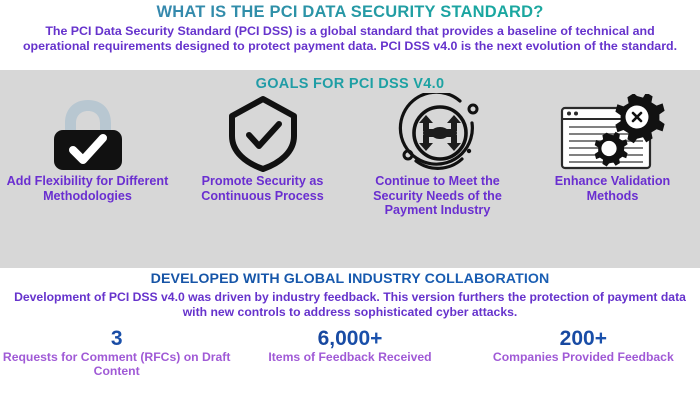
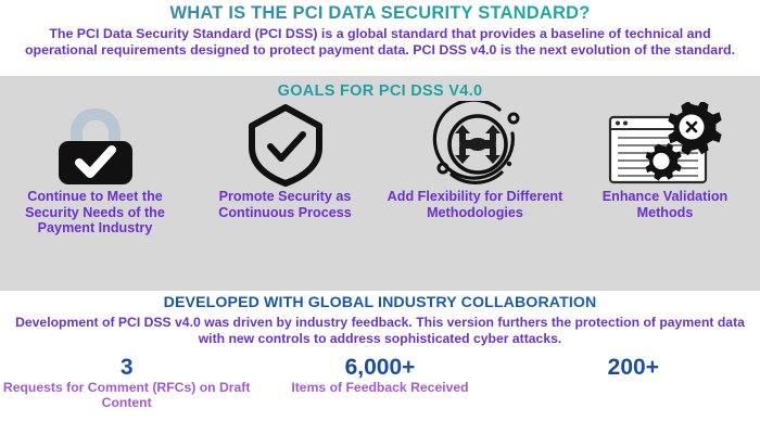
  WHAT IS THE PCI DATA SECURITY STANDARD?
  The PCI Data Security Standard (PCI DSS) is a global standard that provides a baseline of technical and operational requirements designed to protect payment data. PCI DSS v4.0 is the next evolution of the standard.
  GOALS FOR PCI DSS V4.0
- Add Flexibility for Different Methodologies
+ Continue to Meet the Security Needs of the Payment Industry
  Promote Security as Continuous Process
- Continue to Meet the Security Needs of the Payment Industry
+ Add Flexibility for Different Methodologies
  Enhance Validation Methods
  DEVELOPED WITH GLOBAL INDUSTRY COLLABORATION
  Development of PCI DSS v4.0 was driven by industry feedback. This version furthers the protection of payment data with new controls to address sophisticated cyber attacks.
  3
  Requests for Comment (RFCs) on Draft Content
  6,000+
  Items of Feedback Received
  200+
- Companies Provided Feedback
